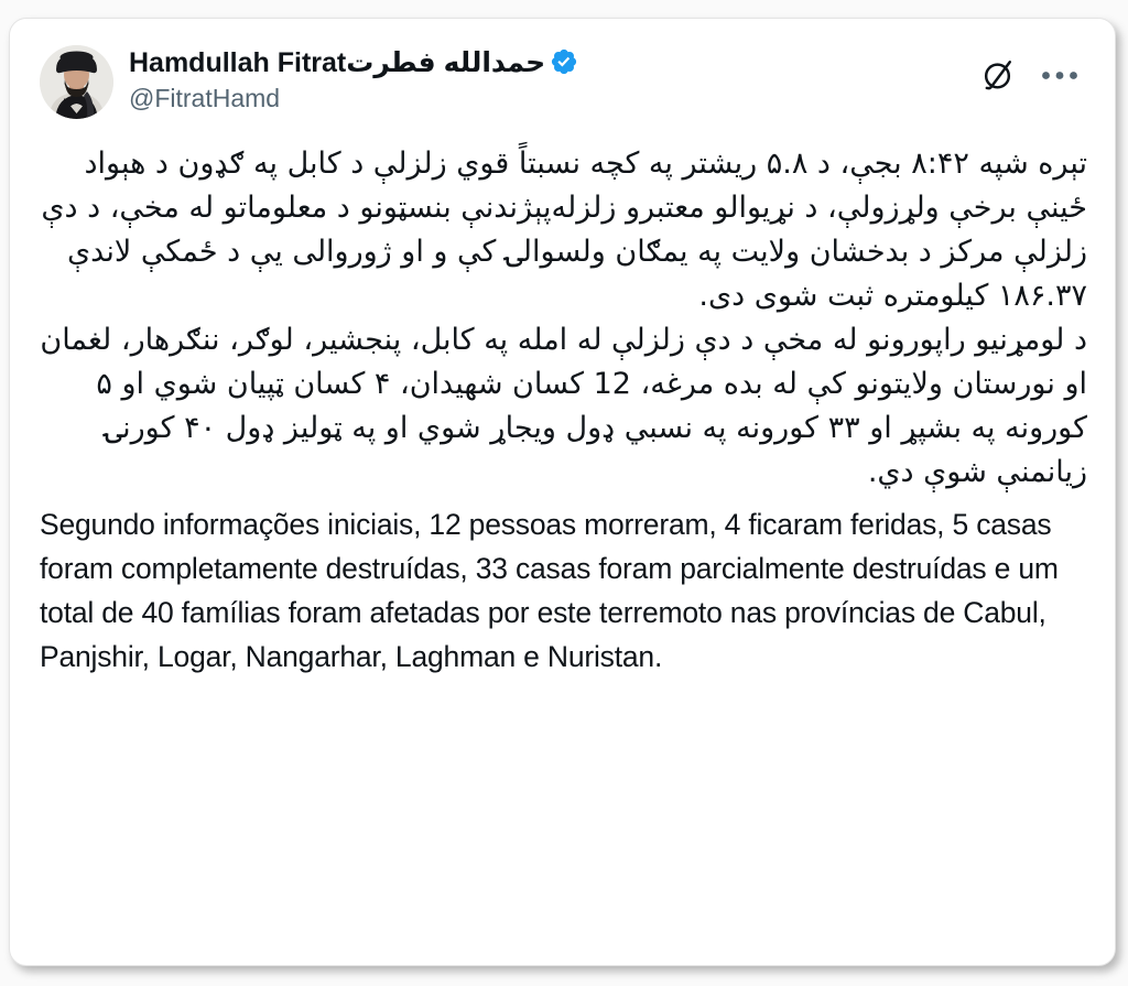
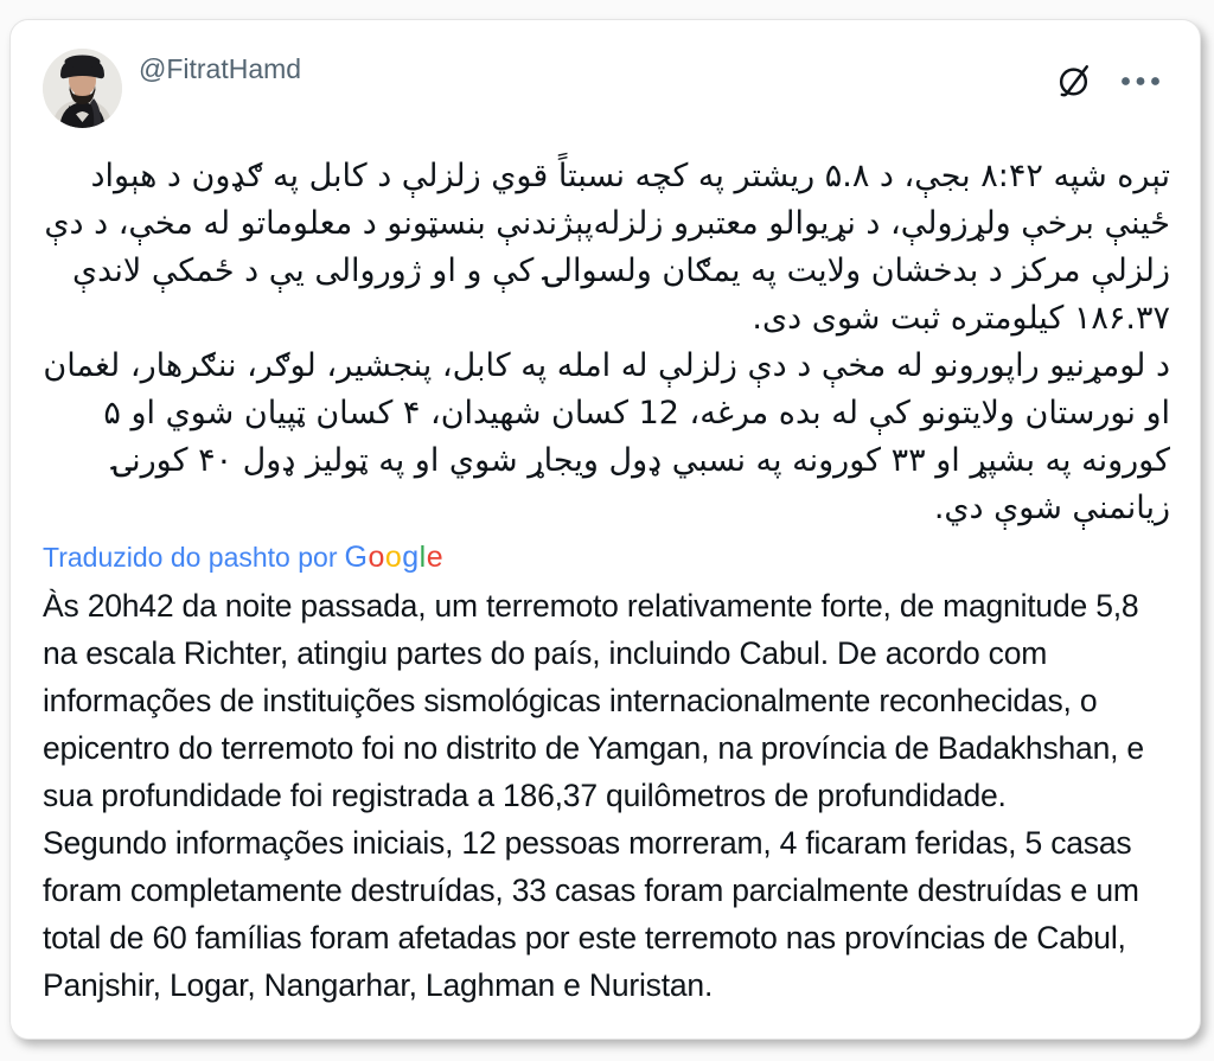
- Hamdullah Fitrat حمدالله فطرت
  @FitratHamd
  تېره شپه ۸:۴۲ بجې، د ۵.۸ ریشتر په کچه نسبتاً قوي زلزلې د کابل په ګډون د هېواد ځینې برخې ولړزولې، د نړیوالو معتبرو زلزله‌پېژندنې بنسټونو د معلوماتو له مخې، د دې زلزلې مرکز د بدخشان ولایت په یمګان ولسوالۍ کې و او ژوروالی یې د ځمکې لاندې ۱۸۶.۳۷ کیلومتره ثبت شوی دی.
  د لومړنیو راپورونو له مخې د دې زلزلې له امله په کابل، پنجشیر، لوګر، ننګرهار، لغمان او نورستان ولایتونو کې له بده مرغه، 12 کسان شهیدان، ۴ کسان ټپیان شوي او ۵ کورونه په بشپړ او ۳۳ کورونه په نسبي ډول ویجاړ شوي او په ټولیز ډول ۴۰ کورنۍ زیانمنې شوې دي.
+ Traduzido do pashto por Google
+ Às 20h42 da noite passada, um terremoto relativamente forte, de magnitude 5,8 na escala Richter, atingiu partes do país, incluindo Cabul. De acordo com informações de instituições sismológicas internacionalmente reconhecidas, o epicentro do terremoto foi no distrito de Yamgan, na província de Badakhshan, e sua profundidade foi registrada a 186,37 quilômetros de profundidade.
- Segundo informações iniciais, 12 pessoas morreram, 4 ficaram feridas, 5 casas foram completamente destruídas, 33 casas foram parcialmente destruídas e um total de 40 famílias foram afetadas por este terremoto nas províncias de Cabul, Panjshir, Logar, Nangarhar, Laghman e Nuristan.
+ Segundo informações iniciais, 12 pessoas morreram, 4 ficaram feridas, 5 casas foram completamente destruídas, 33 casas foram parcialmente destruídas e um total de 60 famílias foram afetadas por este terremoto nas províncias de Cabul, Panjshir, Logar, Nangarhar, Laghman e Nuristan.
